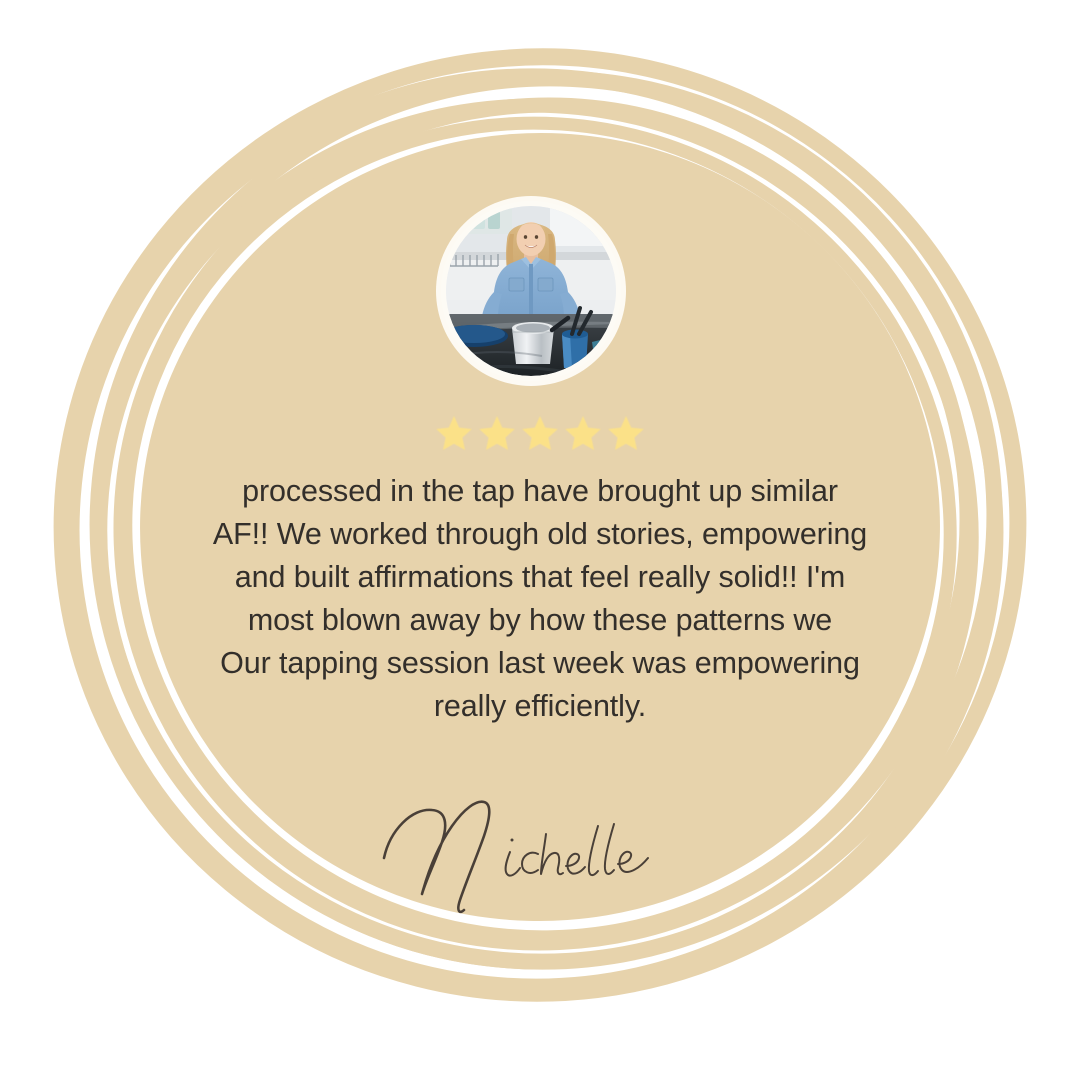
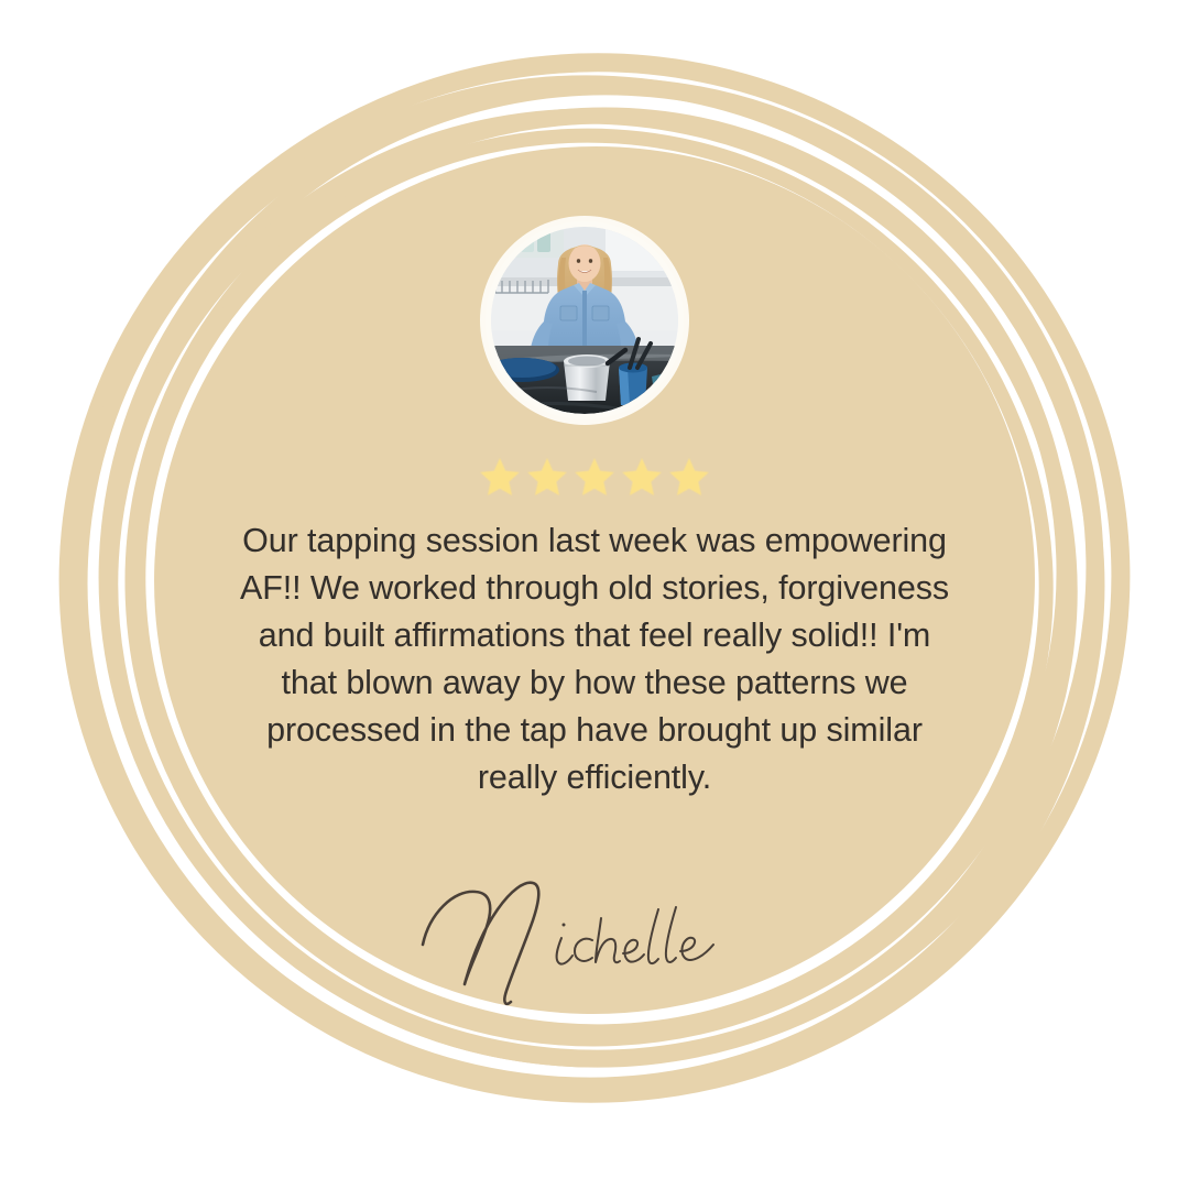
- processed in the tap have brought up similar
+ Our tapping session last week was empowering
- AF!! We worked through old stories, empowering
+ AF!! We worked through old stories, forgiveness
  and built affirmations that feel really solid!! I'm
- most blown away by how these patterns we
+ that blown away by how these patterns we
- Our tapping session last week was empowering
+ processed in the tap have brought up similar
  really efficiently.
